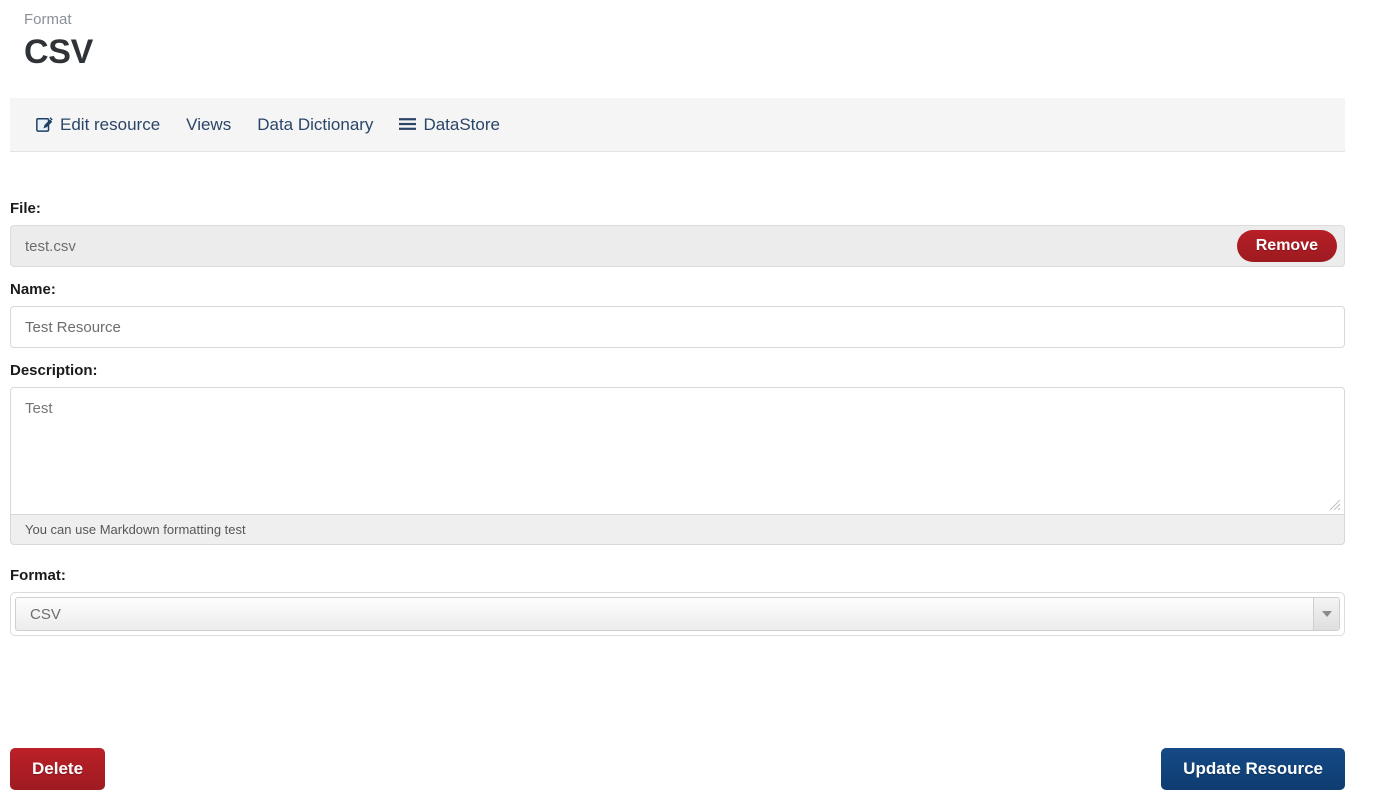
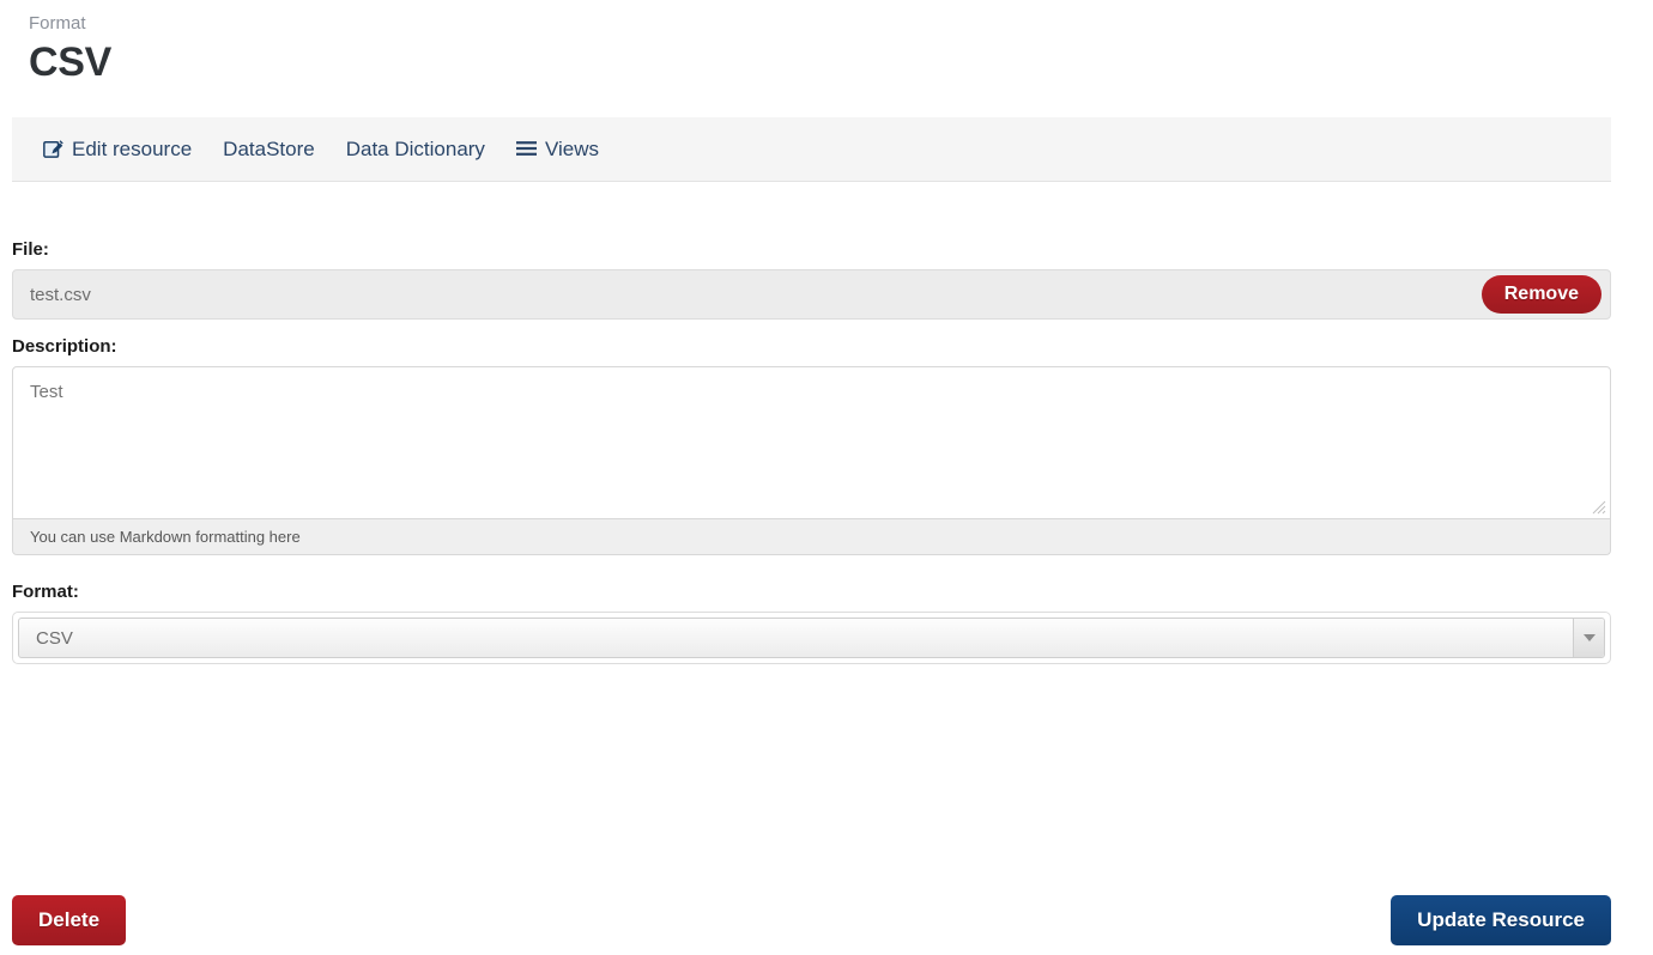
  Format
  CSV
  Edit resource
- Views
+ DataStore
  Data Dictionary
- DataStore
+ Views
  File:
  test.csv
  Remove
- Name:
- Test Resource
  Description:
  Test
- You can use Markdown formatting test
+ You can use Markdown formatting here
  Format:
  CSV
  Delete
  Update Resource
